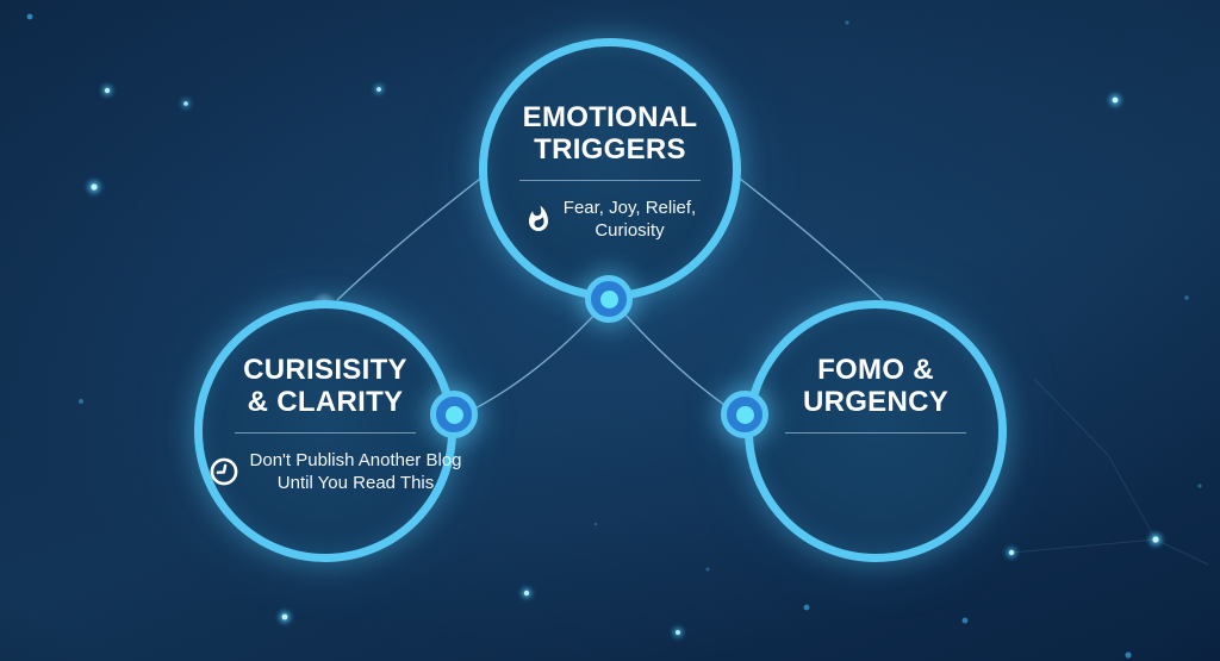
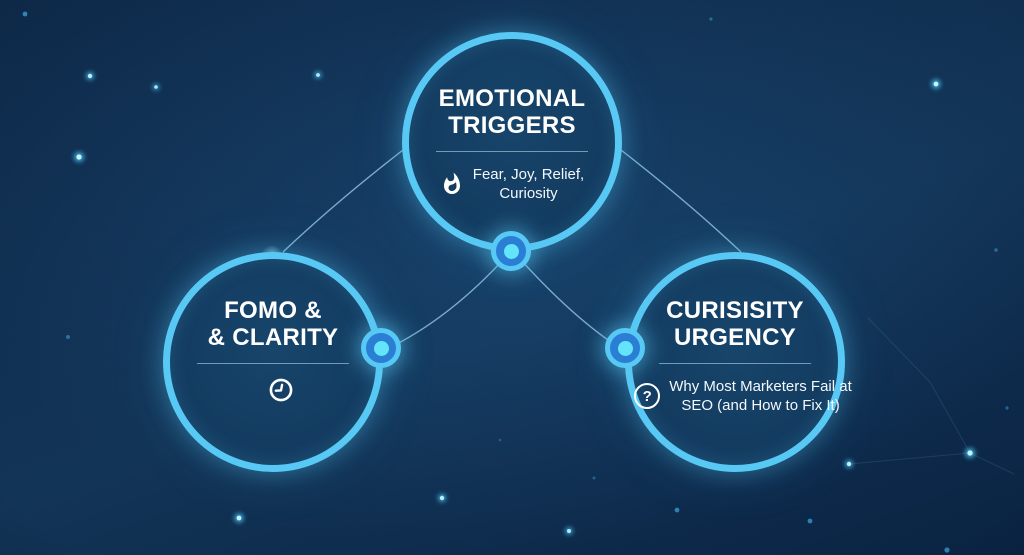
  EMOTIONAL
  TRIGGERS
  Fear, Joy, Relief,
  Curiosity
- CURISISITY
+ FOMO &
  & CLARITY
- Don't Publish Another Blog
- Until You Read This
- FOMO &
+ CURISISITY
  URGENCY
+ ?
+ Why Most Marketers Fail at
+ SEO (and How to Fix It)
